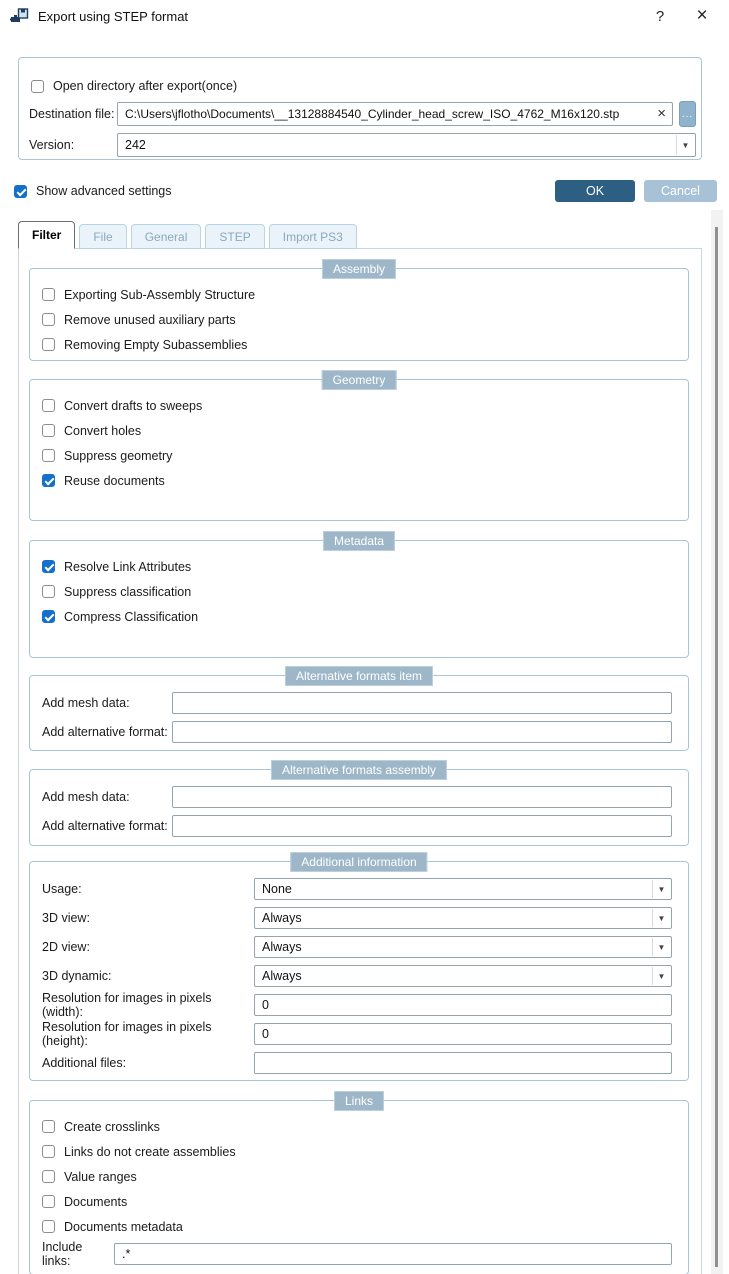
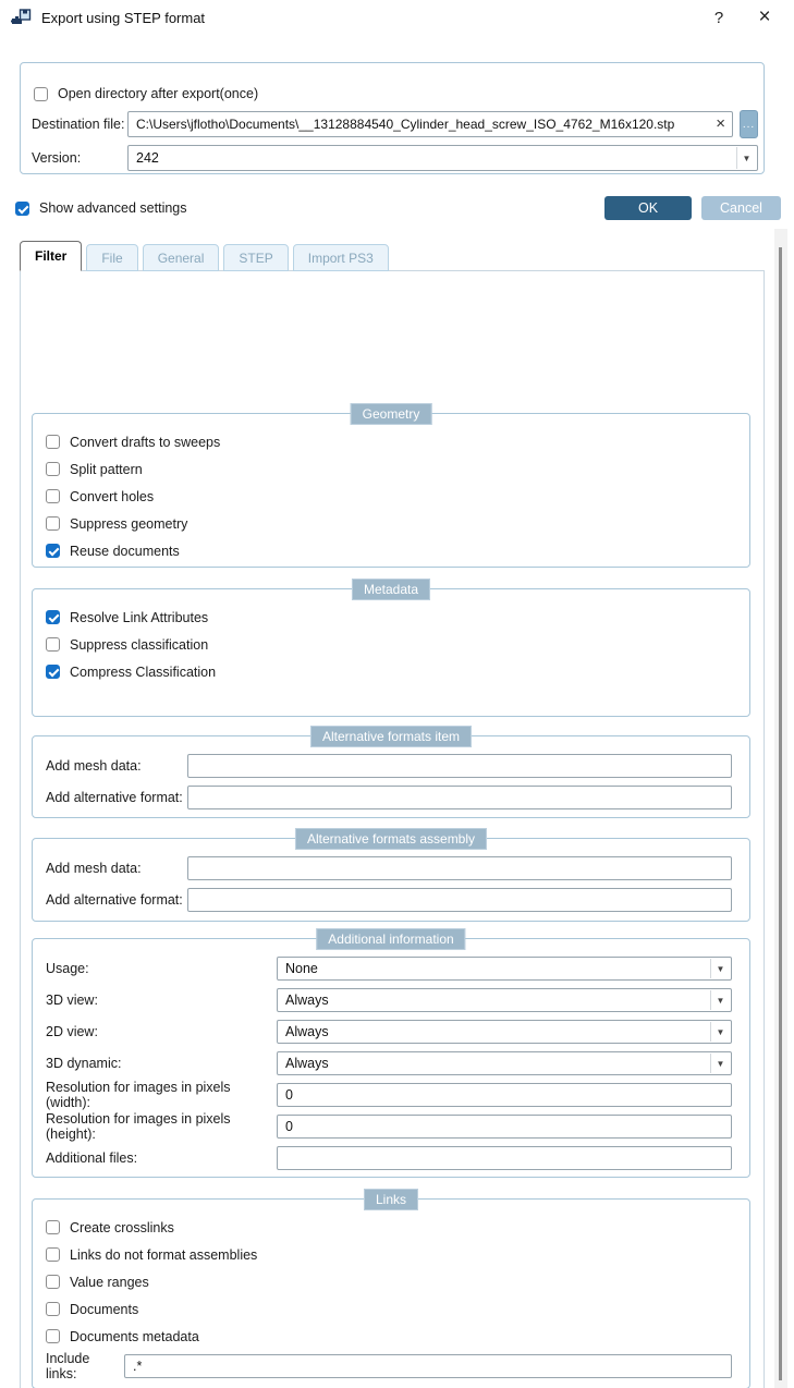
  Export using STEP format
  ?
  ×
  Open directory after export(once)
  Destination file:
  C:\Users\jflotho\Documents\__13128884540_Cylinder_head_screw_ISO_4762_M16x120.stp
  ×
  ...
  Version:
  242
  ▼
  Show advanced settings
  OK
  Cancel
  Filter
  File
  General
  STEP
  Import PS3
- Assembly
- Exporting Sub-Assembly Structure
- Remove unused auxiliary parts
- Removing Empty Subassemblies
  Geometry
  Convert drafts to sweeps
+ Split pattern
  Convert holes
  Suppress geometry
  Reuse documents
  Metadata
  Resolve Link Attributes
  Suppress classification
  Compress Classification
  Alternative formats item
  Add mesh data:
  Add alternative format:
  Alternative formats assembly
  Add mesh data:
  Add alternative format:
  Additional information
  Usage:
  None
  ▼
  3D view:
  Always
  ▼
  2D view:
  Always
  ▼
  3D dynamic:
  Always
  ▼
  Resolution for images in pixels (width):
  0
  Resolution for images in pixels (height):
  0
  Additional files:
  Links
  Create crosslinks
- Links do not create assemblies
+ Links do not format assemblies
  Value ranges
  Documents
  Documents metadata
  Include links:
  .*
